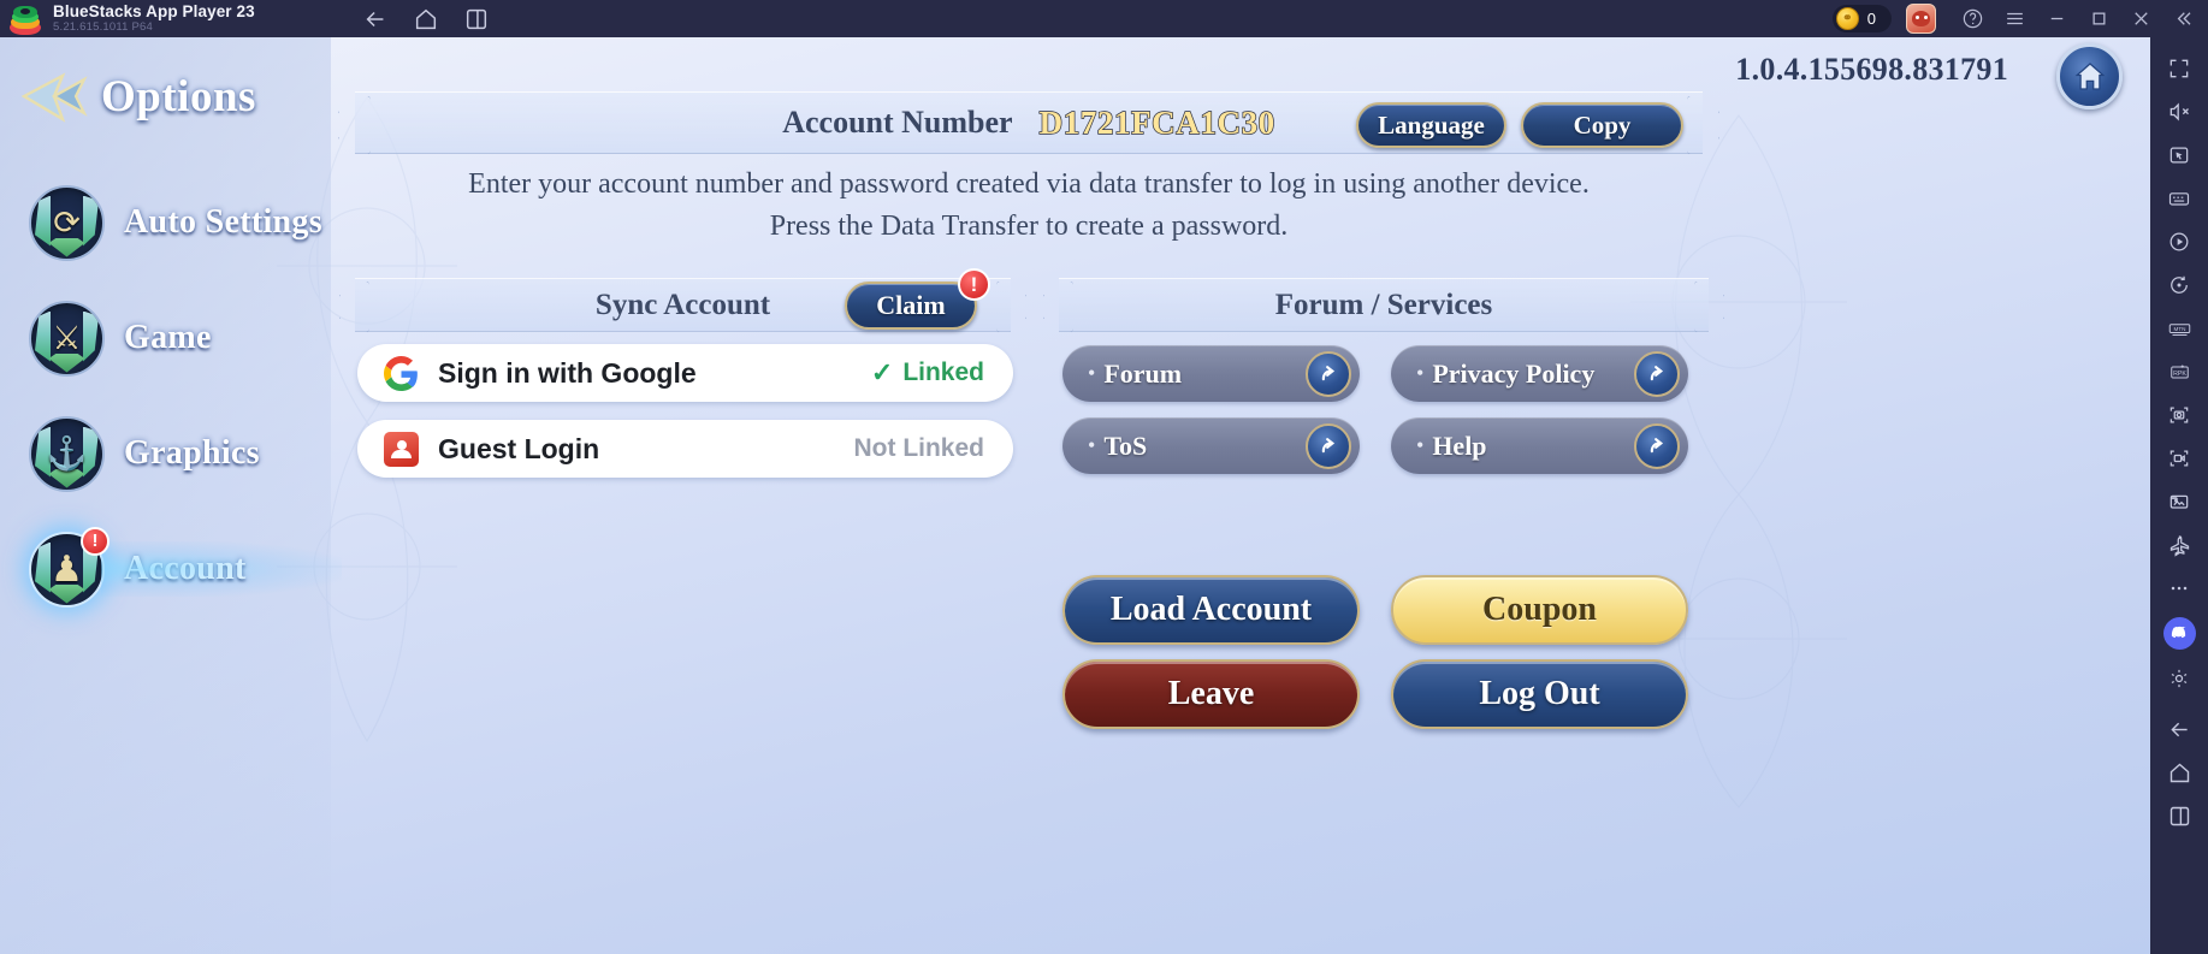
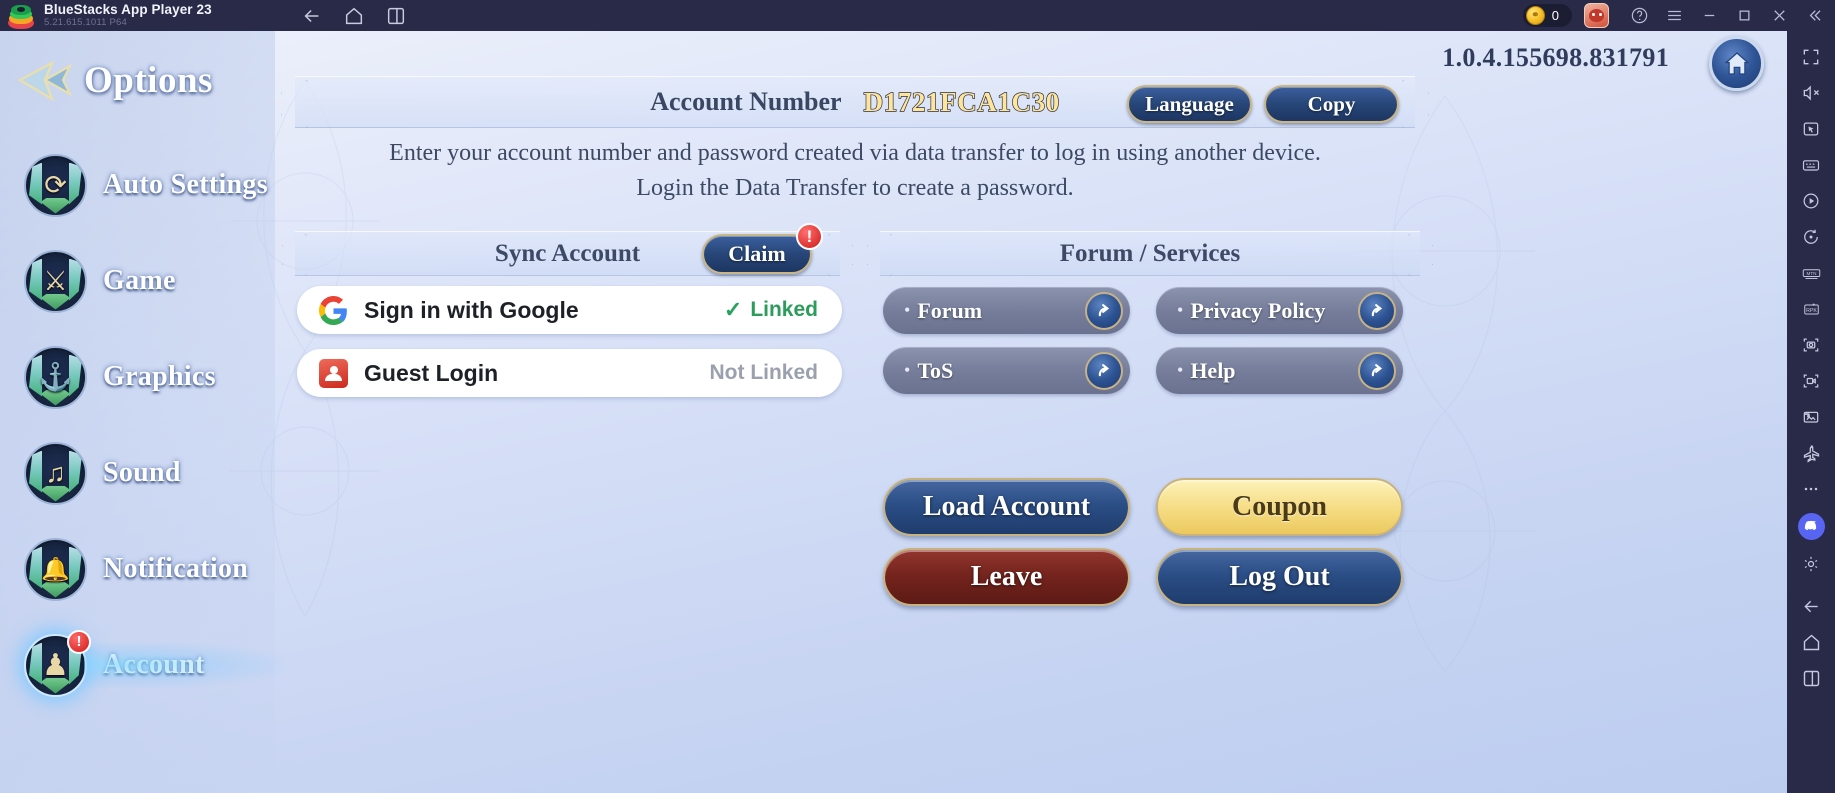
  BlueStacks App Player 23
  5.21.615.1011 P64
  ⚭
  0
  Options
  ⟳
  Auto Settings
  ⚔
  Game
  ⚓
  Graphics
+ ♫
+ Sound
+ 🔔
+ Notification
  ♟
  !
  1.0.4.155698.831791
  Account Number
  D1721FCA1C30
  Language
  Copy
  Enter your account number and password created via data transfer to log in using another device.
- Press the Data Transfer to create a password.
+ Login the Data Transfer to create a password.
  Sync Account
  Claim
  !
  Sign in with Google
  ✓
  Linked
  Guest Login
  Not Linked
  Forum / Services
  •
  Forum
  •
  Privacy Policy
  •
  ToS
  •
  Help
  Load Account
  Coupon
  Leave
  Log Out
